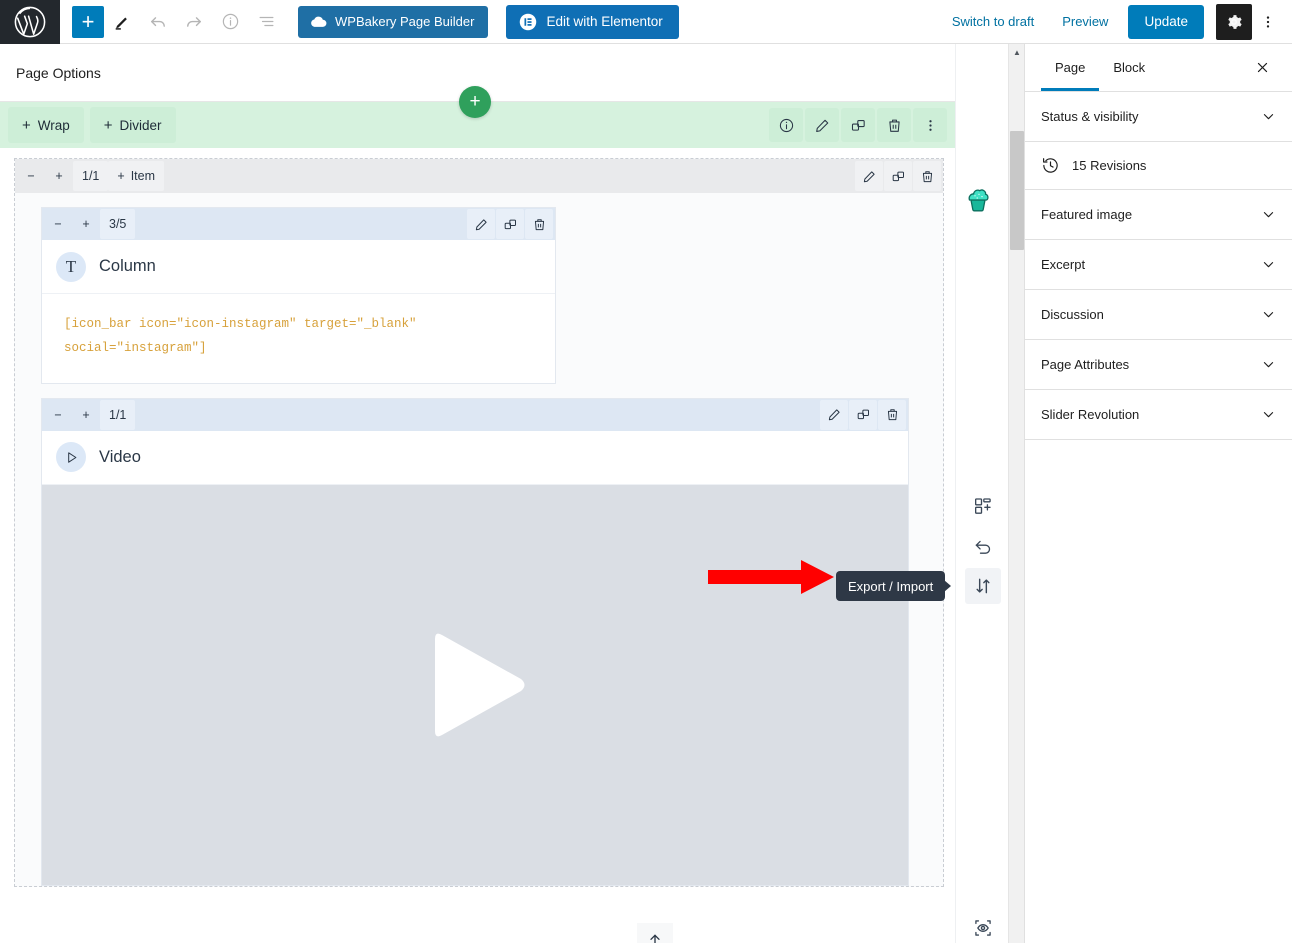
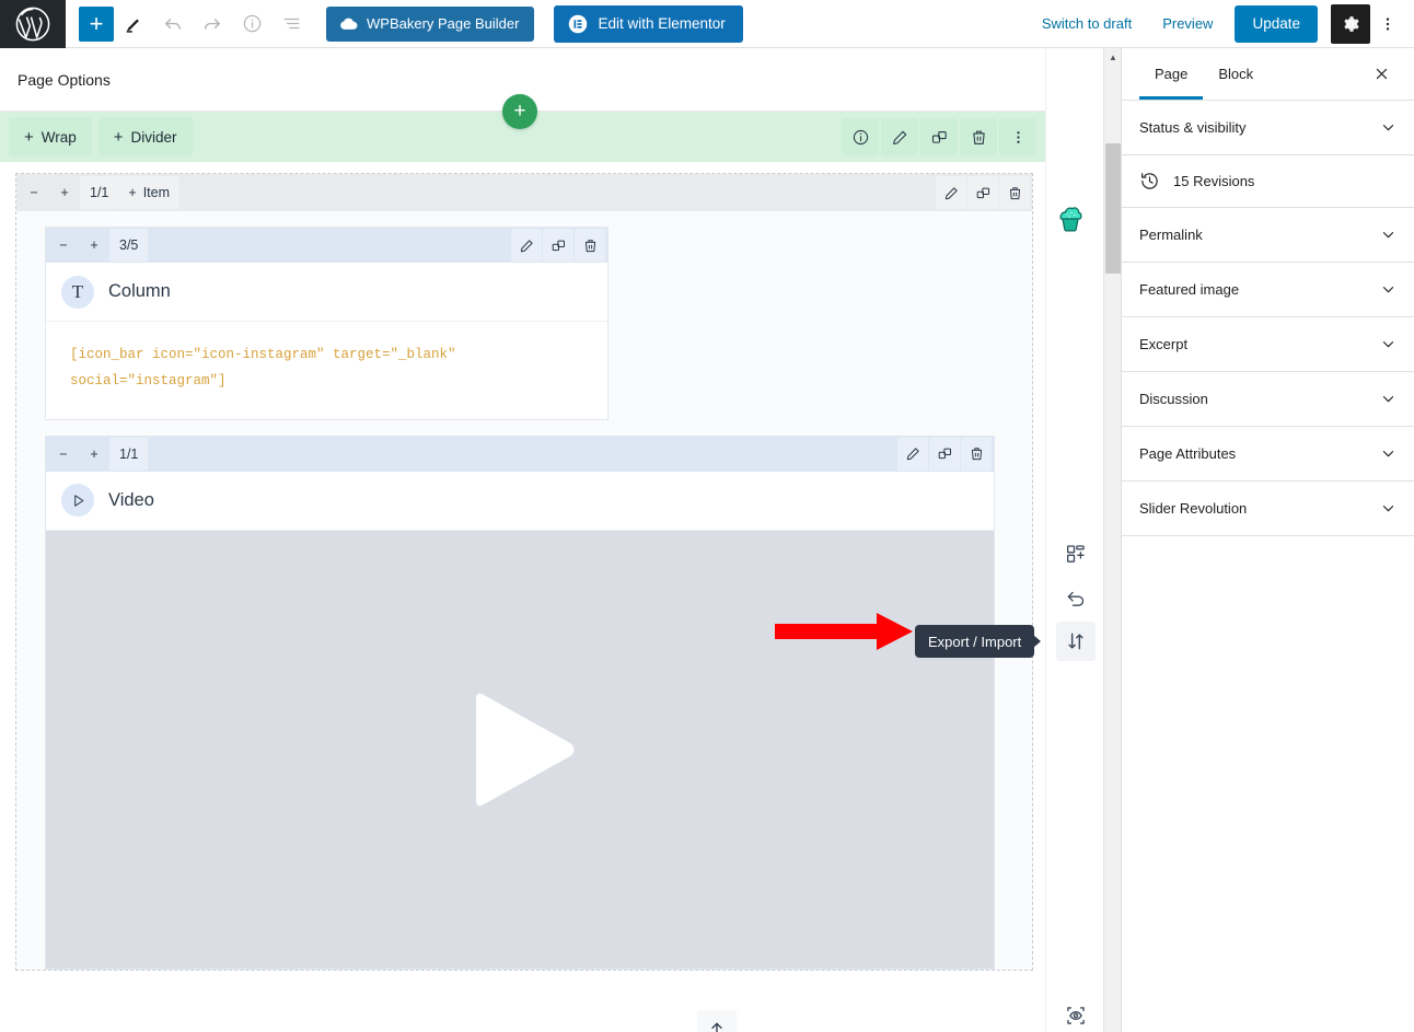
  +
  WPBakery Page Builder
  Edit with Elementor
  Switch to draft
  Preview
  Update
  Page Options
  +
  +
  Wrap
  +
  Divider
  −
  +
  1/1
  +
  Item
  −
  +
  3/5
  T
  Column
  [icon_bar icon="icon-instagram" target="_blank" social="instagram"]
  −
  +
  1/1
  Video
  Export / Import
  ▲
  Page
  Block
  Status & visibility
  15 Revisions
+ Permalink
  Featured image
  Excerpt
  Discussion
  Page Attributes
  Slider Revolution
